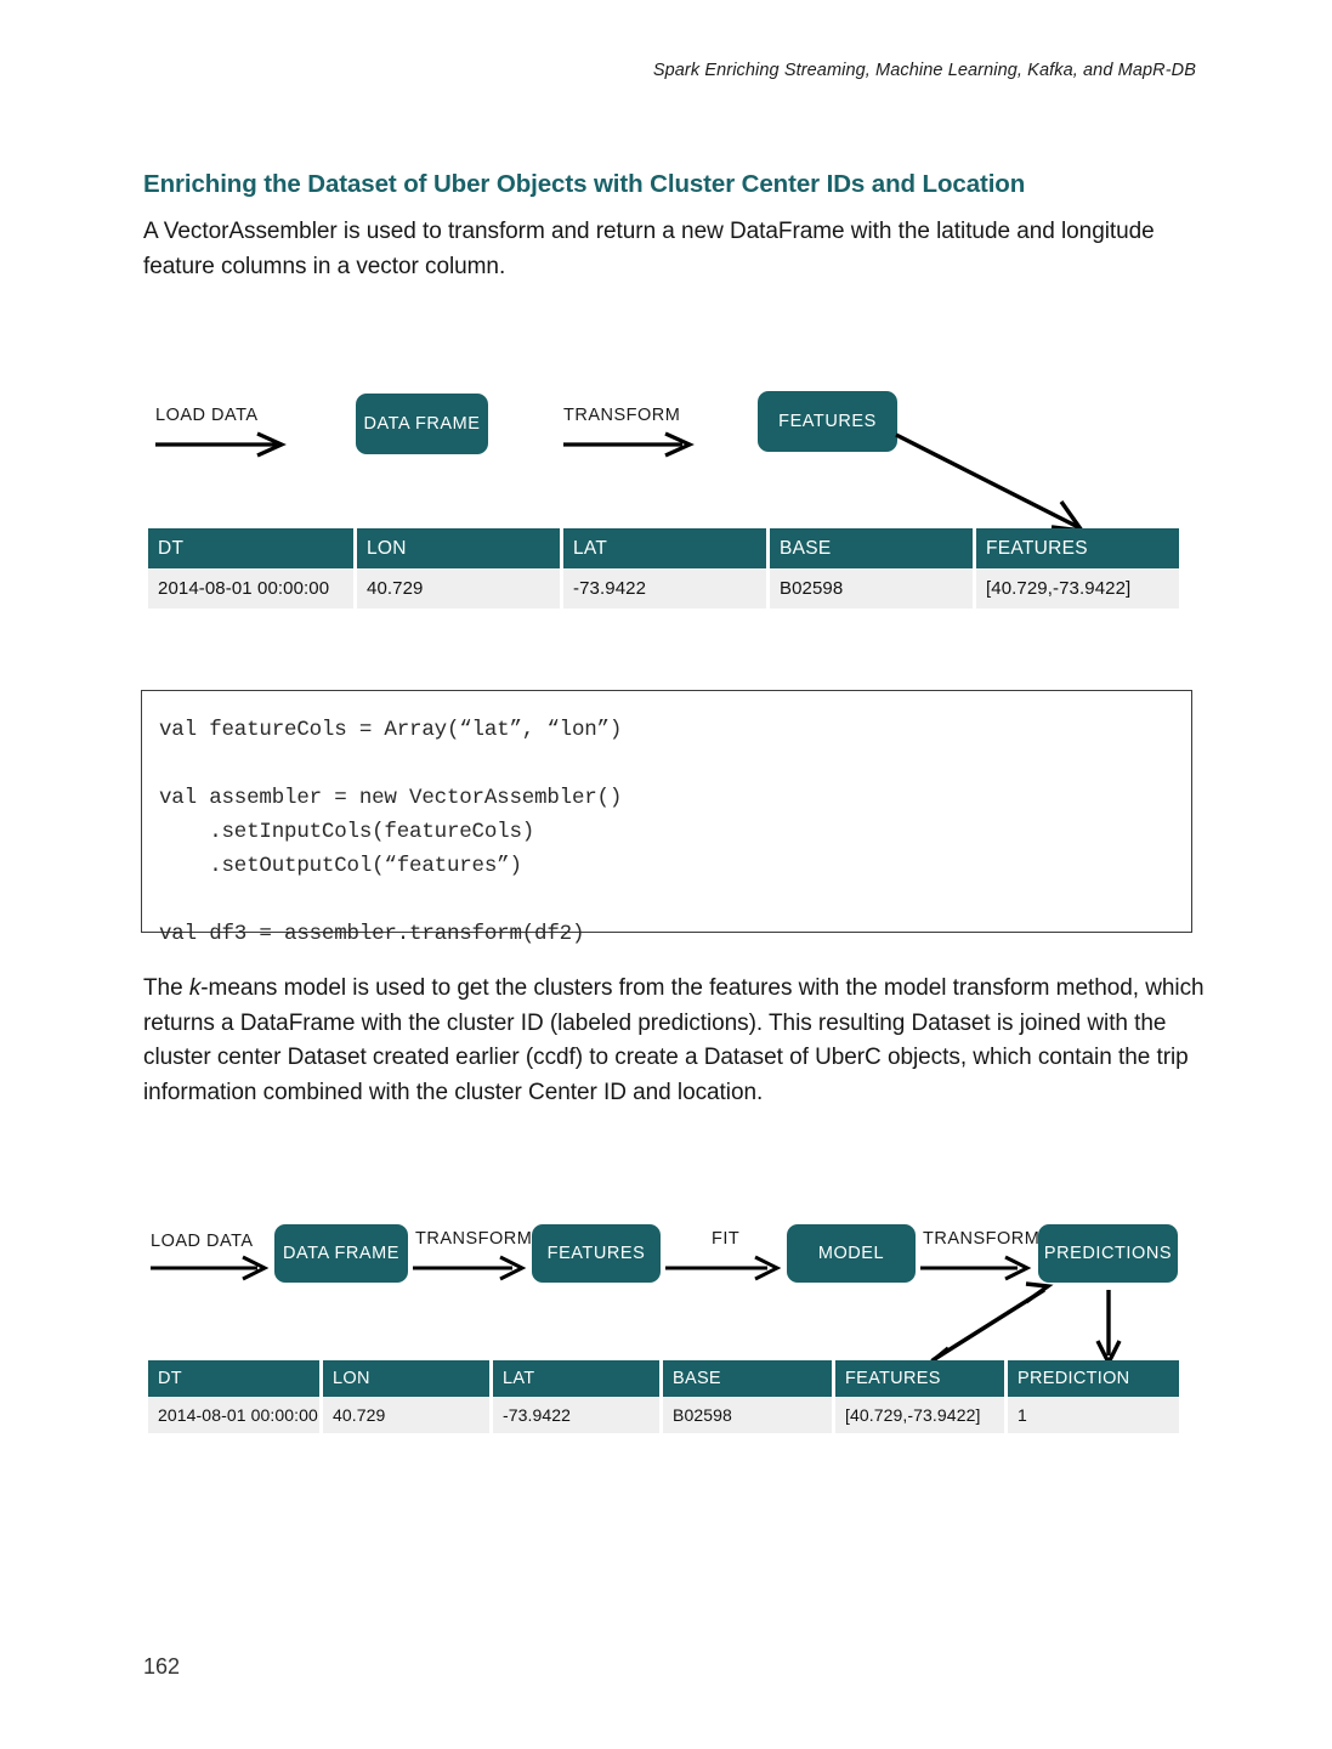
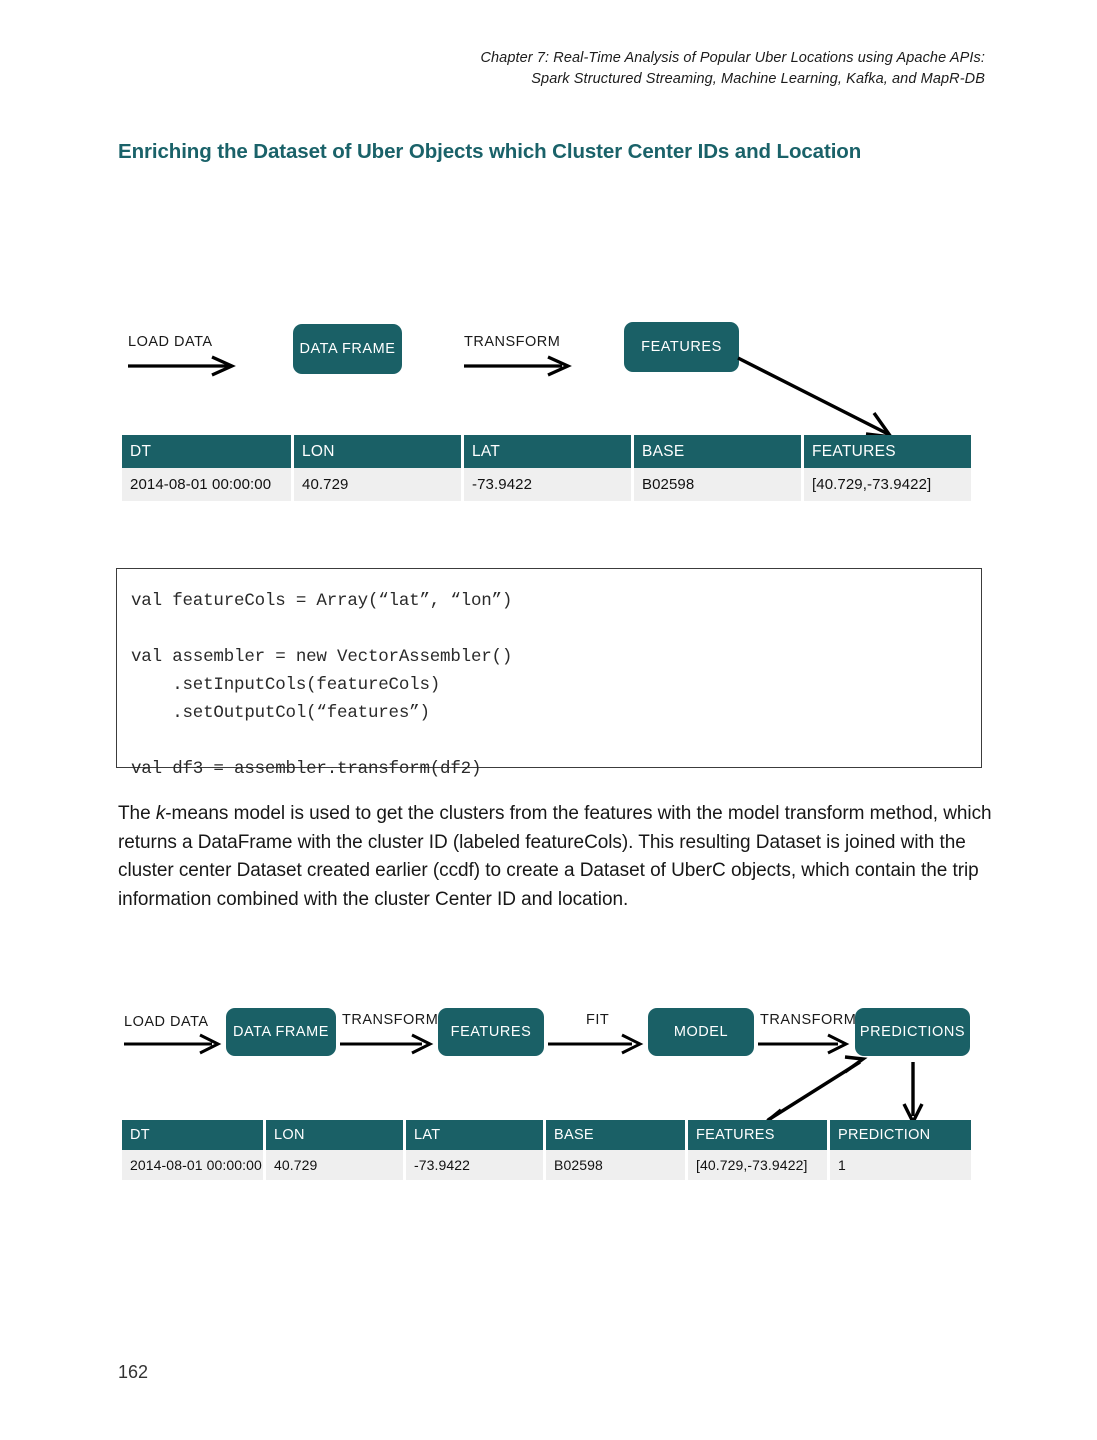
+ Chapter 7: Real-Time Analysis of Popular Uber Locations using Apache APIs:
- Spark Enriching Streaming, Machine Learning, Kafka, and MapR-DB
+ Spark Structured Streaming, Machine Learning, Kafka, and MapR-DB
- Enriching the Dataset of Uber Objects with Cluster Center IDs and Location
+ Enriching the Dataset of Uber Objects which Cluster Center IDs and Location
- A VectorAssembler is used to transform and return a new DataFrame with the latitude and longitude feature columns in a vector column.
  LOAD DATA
  TRANSFORM
  DATA FRAME
  FEATURES
  DT
  LON
  LAT
  BASE
  FEATURES
  2014-08-01 00:00:00
  40.729
  -73.9422
  B02598
  [40.729,-73.9422]
  val featureCols = Array(“lat”, “lon”)
  val assembler = new VectorAssembler()
  .setInputCols(featureCols)
  .setOutputCol(“features”)
  val df3 = assembler.transform(df2)
- The k-means model is used to get the clusters from the features with the model transform method, which returns a DataFrame with the cluster ID (labeled predictions). This resulting Dataset is joined with the cluster center Dataset created earlier (ccdf) to create a Dataset of UberC objects, which contain the trip information combined with the cluster Center ID and location.
+ The k-means model is used to get the clusters from the features with the model transform method, which returns a DataFrame with the cluster ID (labeled featureCols). This resulting Dataset is joined with the cluster center Dataset created earlier (ccdf) to create a Dataset of UberC objects, which contain the trip information combined with the cluster Center ID and location.
  LOAD DATA
  TRANSFORM
  FIT
  TRANSFORM
  DATA FRAME
  FEATURES
  MODEL
  PREDICTIONS
  DT
  LON
  LAT
  BASE
  FEATURES
  PREDICTION
  2014-08-01 00:00:00
  40.729
  -73.9422
  B02598
  [40.729,-73.9422]
  1
  162
